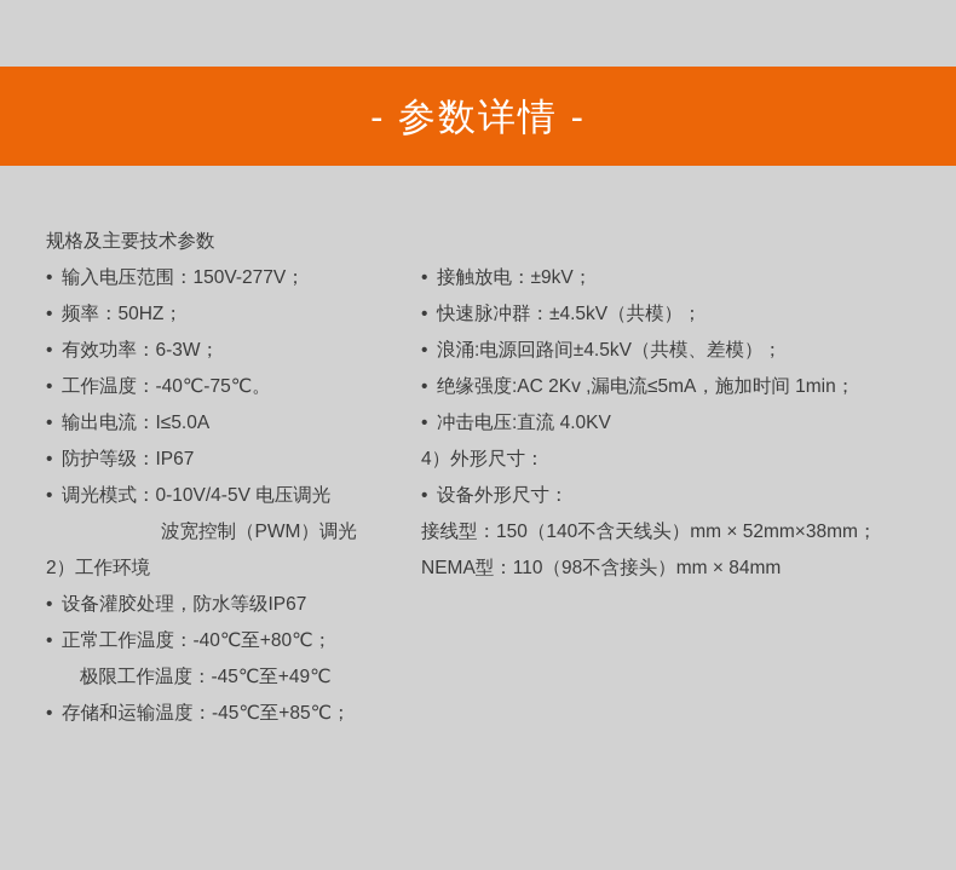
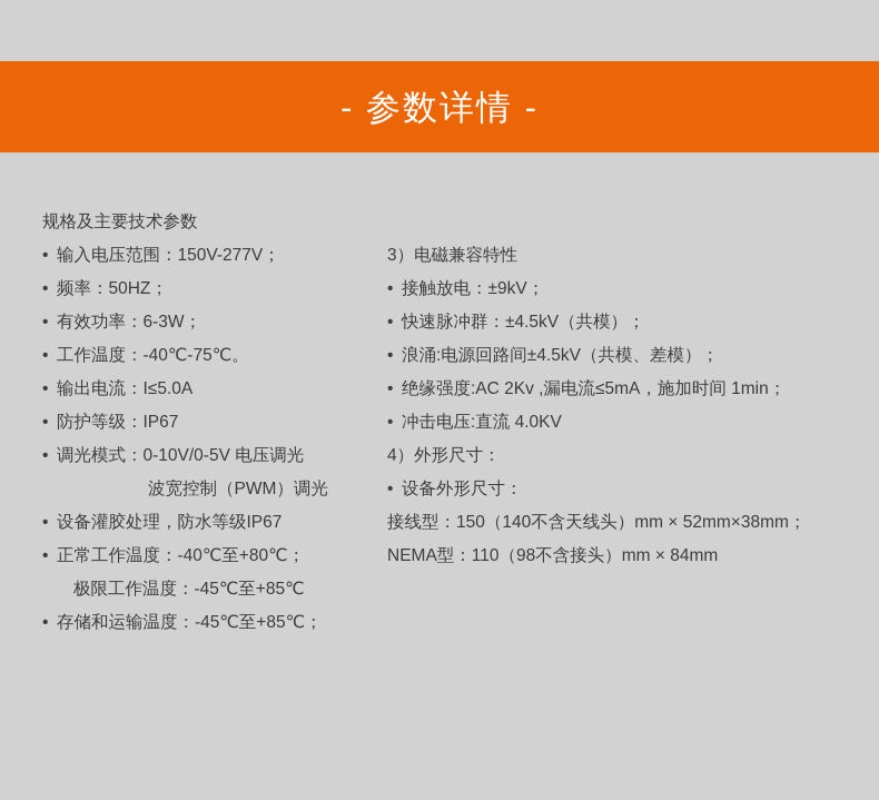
  - 参数详情 -
  规格及主要技术参数
  输入电压范围：150V-277V；
  频率：50HZ；
  有效功率：6-3W；
  工作温度：-40℃-75℃。
  输出电流：I≤5.0A
  防护等级：IP67
- 调光模式：0-10V/4-5V 电压调光
+ 调光模式：0-10V/0-5V 电压调光
  波宽控制（PWM）调光
- 2）工作环境
  设备灌胶处理，防水等级IP67
  正常工作温度：-40℃至+80℃；
- 极限工作温度：-45℃至+49℃
+ 极限工作温度：-45℃至+85℃
  存储和运输温度：-45℃至+85℃；
+ 3）电磁兼容特性
  接触放电：±9kV；
  快速脉冲群：±4.5kV（共模）；
  浪涌:电源回路间±4.5kV（共模、差模）；
  绝缘强度:AC 2Kv ,漏电流≤5mA，施加时间 1min；
  冲击电压:直流 4.0KV
  4）外形尺寸：
  设备外形尺寸：
  接线型：150（140不含天线头）mm × 52mm×38mm；
  NEMA型：110（98不含接头）mm × 84mm
